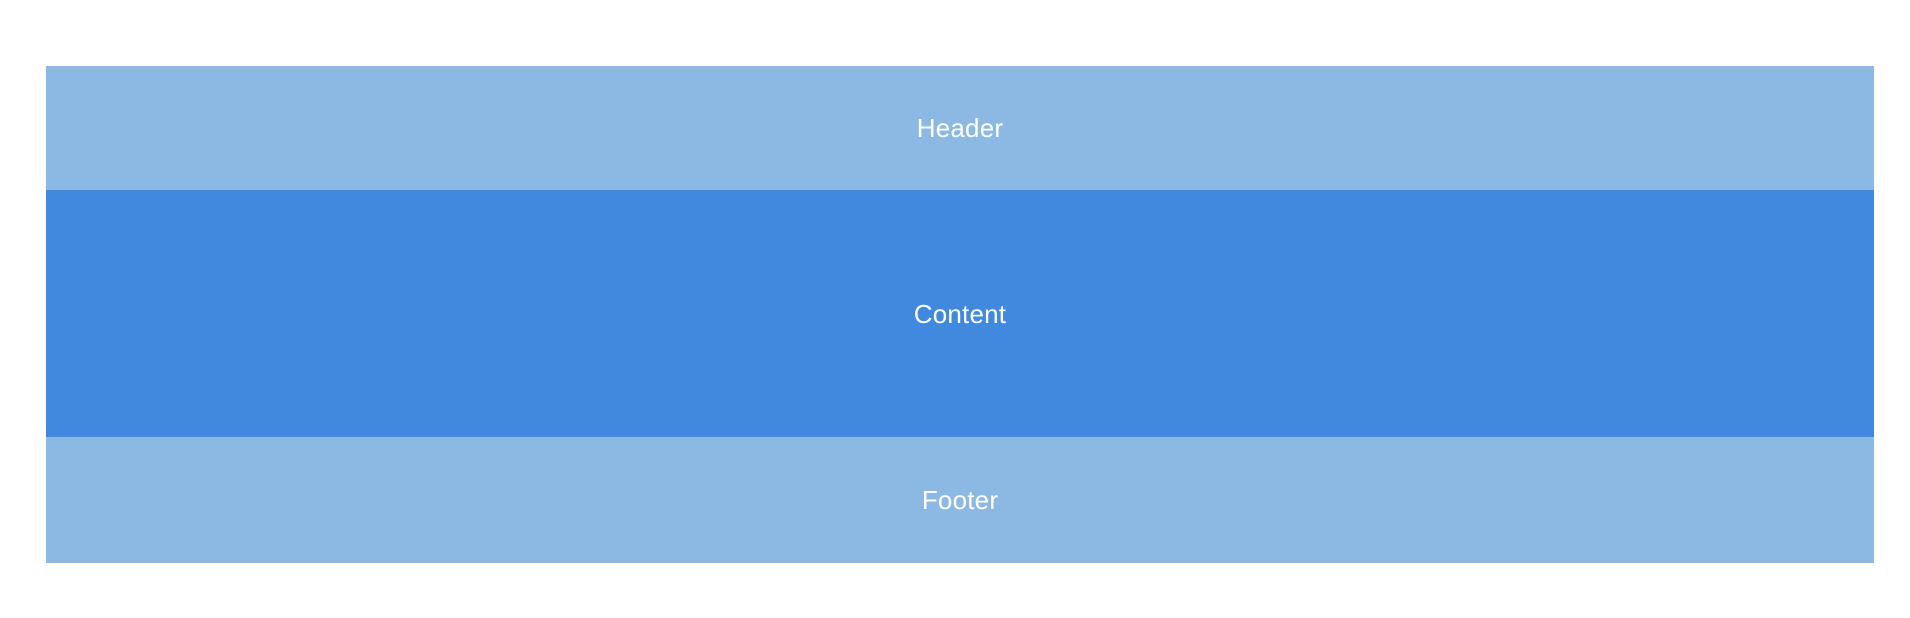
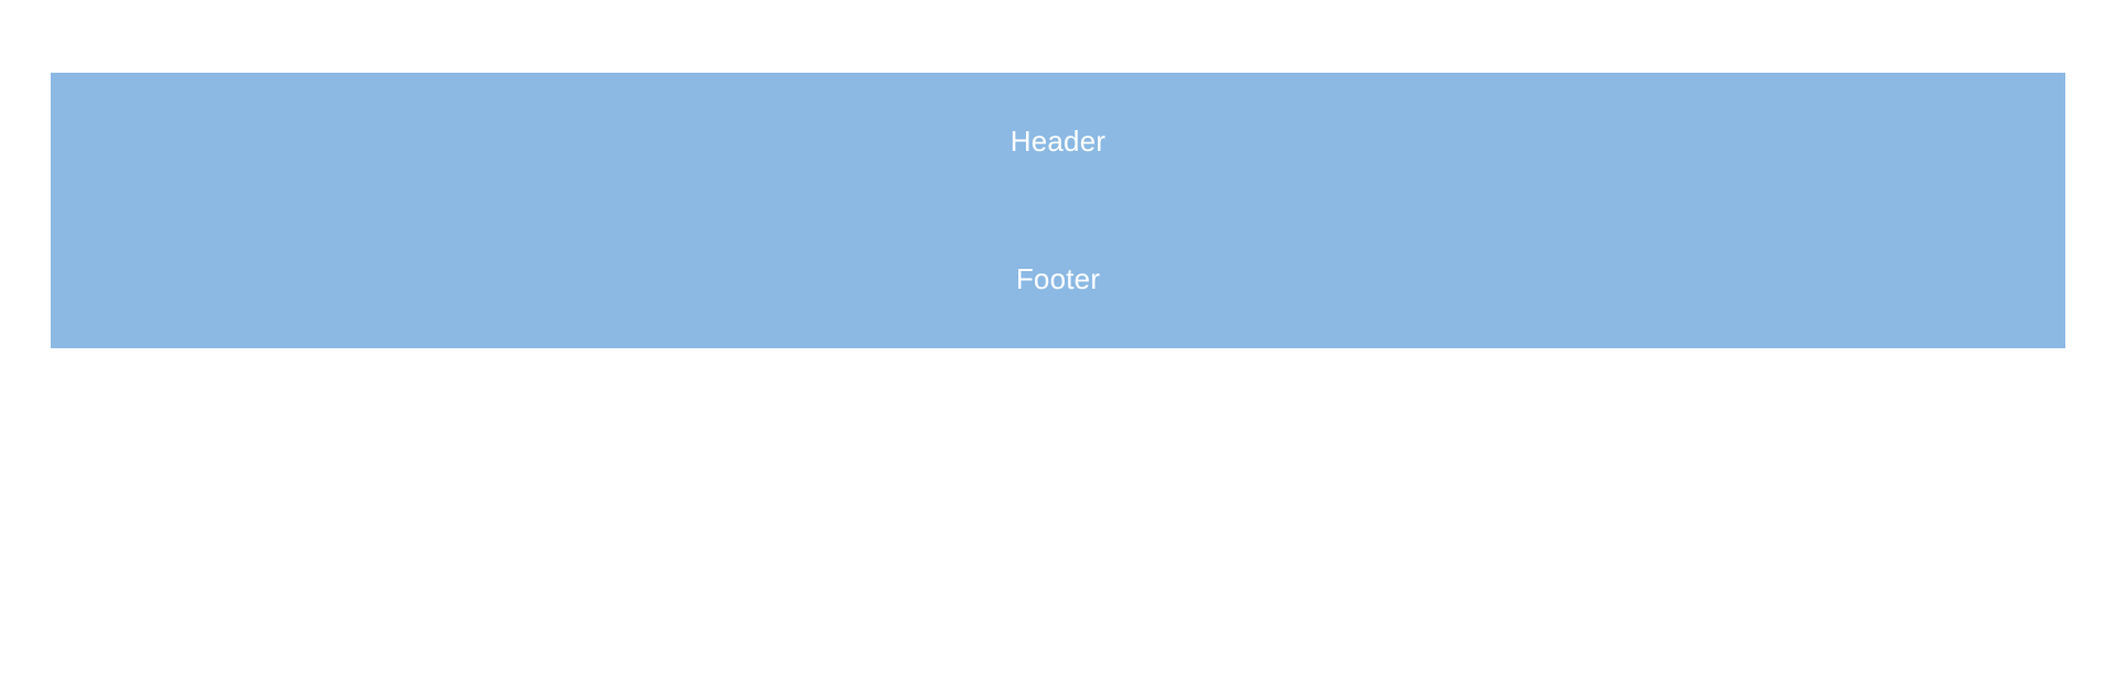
  Header
- Content
  Footer
